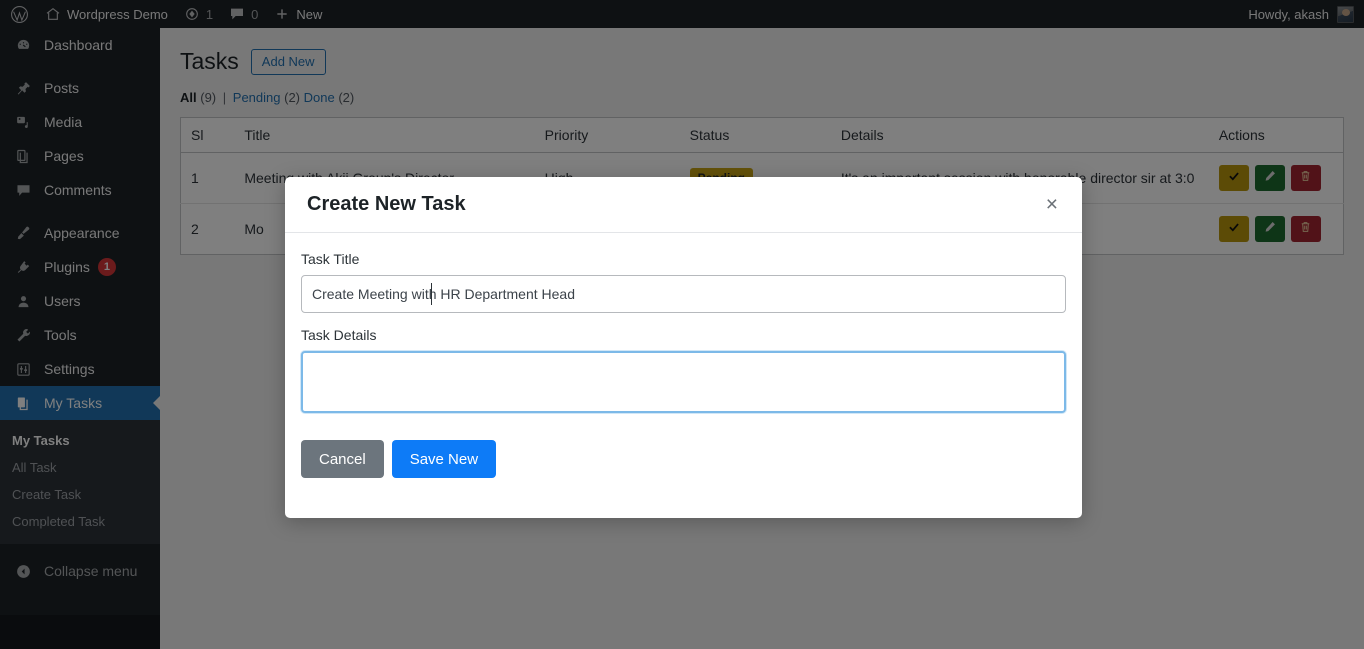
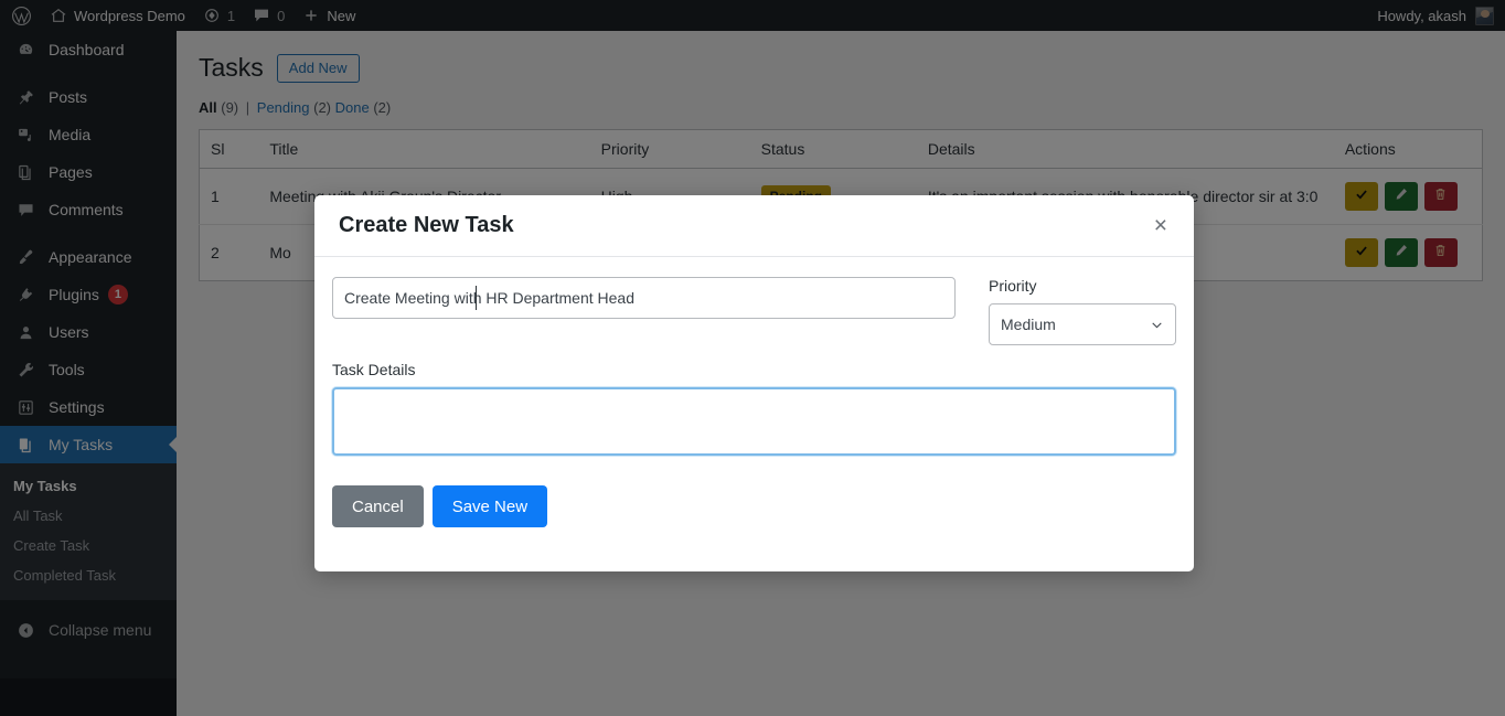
  Wordpress Demo
  1
  0
  New
  Howdy, akash
  Dashboard
  Posts
  Media
  Pages
  Comments
  Appearance
  Plugins
  1
  Users
  Tools
  Settings
  My Tasks
  My Tasks
  All Task
  Create Task
  Completed Task
  Collapse menu
  Tasks
  Add New
  All (9) | Pending (2) Done (2)
  Sl	Title	Priority	Status	Details	Actions
  2	Mo
  Create New Task
  ×
- Task Title
  Create Meeting with HR Department Head
+ Priority
+ Medium
  Task Details
  Cancel
  Save New
